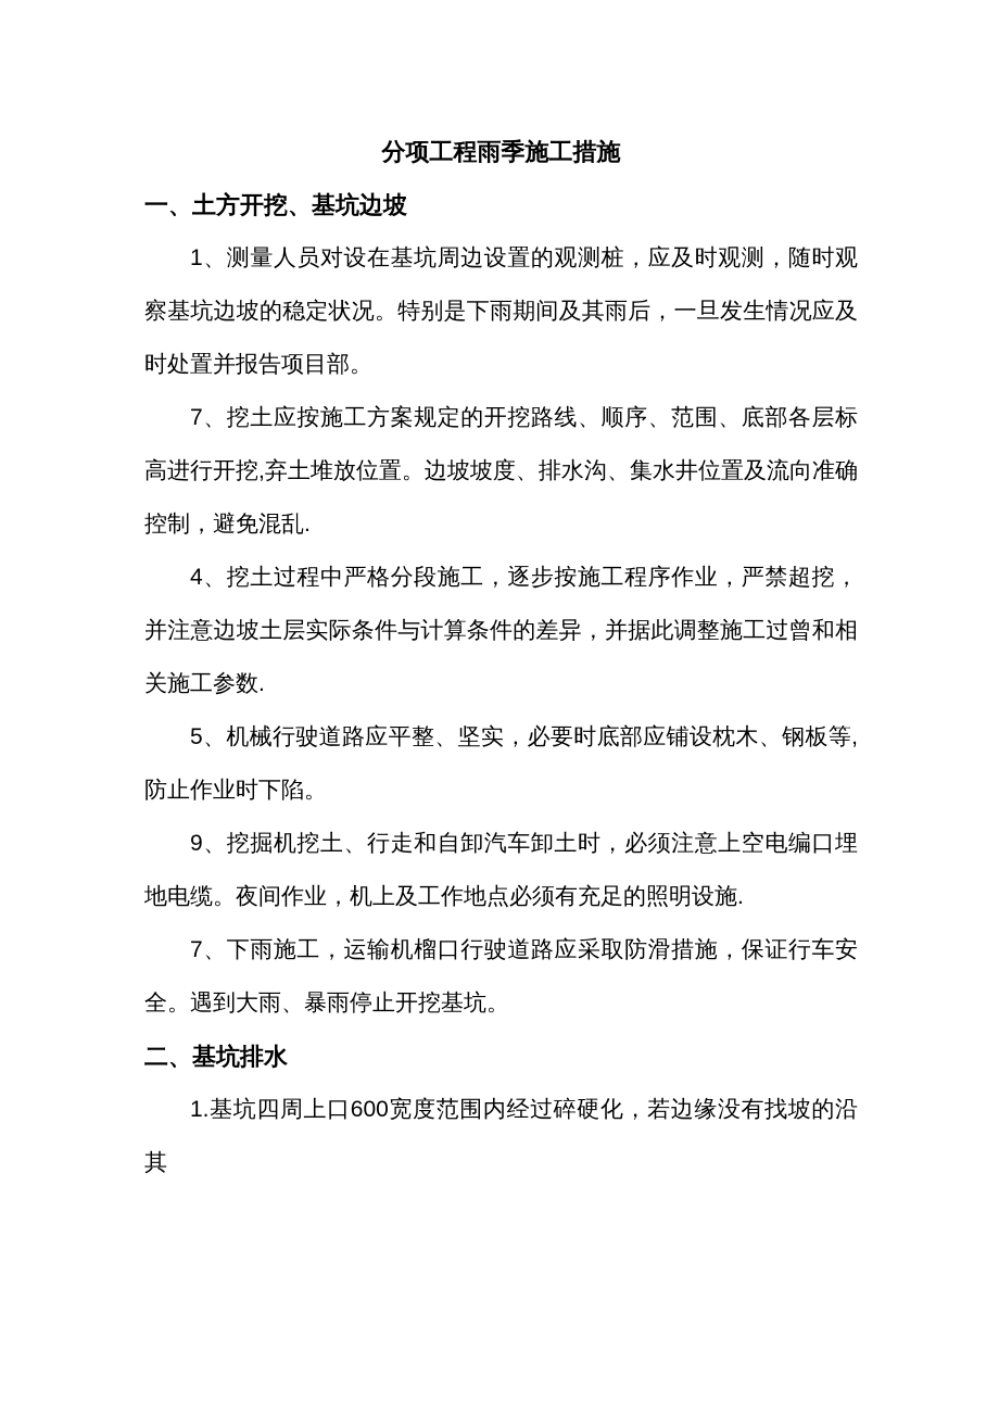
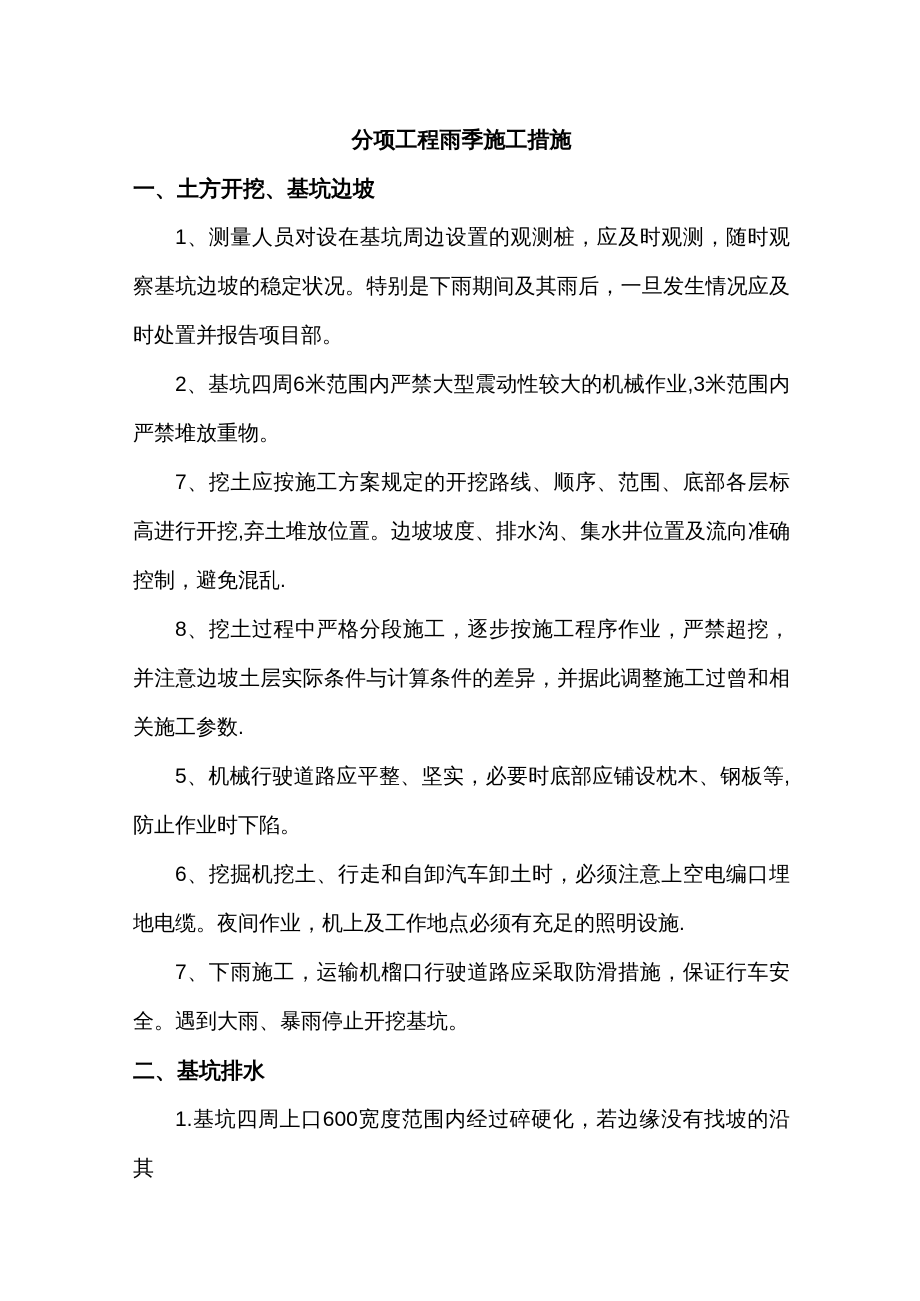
  分项工程雨季施工措施
  一、土方开挖、基坑边坡
  1、测量人员对设在基坑周边设置的观测桩，应及时观测，随时观察基坑边坡的稳定状况。特别是下雨期间及其雨后，一旦发生情况应及时处置并报告项目部。
+ 2、基坑四周6米范围内严禁大型震动性较大的机械作业,3米范围内严禁堆放重物。
  7、挖土应按施工方案规定的开挖路线、顺序、范围、底部各层标高进行开挖,弃土堆放位置。边坡坡度、排水沟、集水井位置及流向准确控制，避免混乱.
- 4、挖土过程中严格分段施工，逐步按施工程序作业，严禁超挖，并注意边坡土层实际条件与计算条件的差异，并据此调整施工过曾和相关施工参数.
+ 8、挖土过程中严格分段施工，逐步按施工程序作业，严禁超挖，并注意边坡土层实际条件与计算条件的差异，并据此调整施工过曾和相关施工参数.
  5、机械行驶道路应平整、坚实，必要时底部应铺设枕木、钢板等,防止作业时下陷。
- 9、挖掘机挖土、行走和自卸汽车卸土时，必须注意上空电编口埋地电缆。夜间作业，机上及工作地点必须有充足的照明设施.
+ 6、挖掘机挖土、行走和自卸汽车卸土时，必须注意上空电编口埋地电缆。夜间作业，机上及工作地点必须有充足的照明设施.
  7、下雨施工，运输机榴口行驶道路应采取防滑措施，保证行车安全。遇到大雨、暴雨停止开挖基坑。
  二、基坑排水
  1.基坑四周上口600宽度范围内经过碎硬化，若边缘没有找坡的沿其
